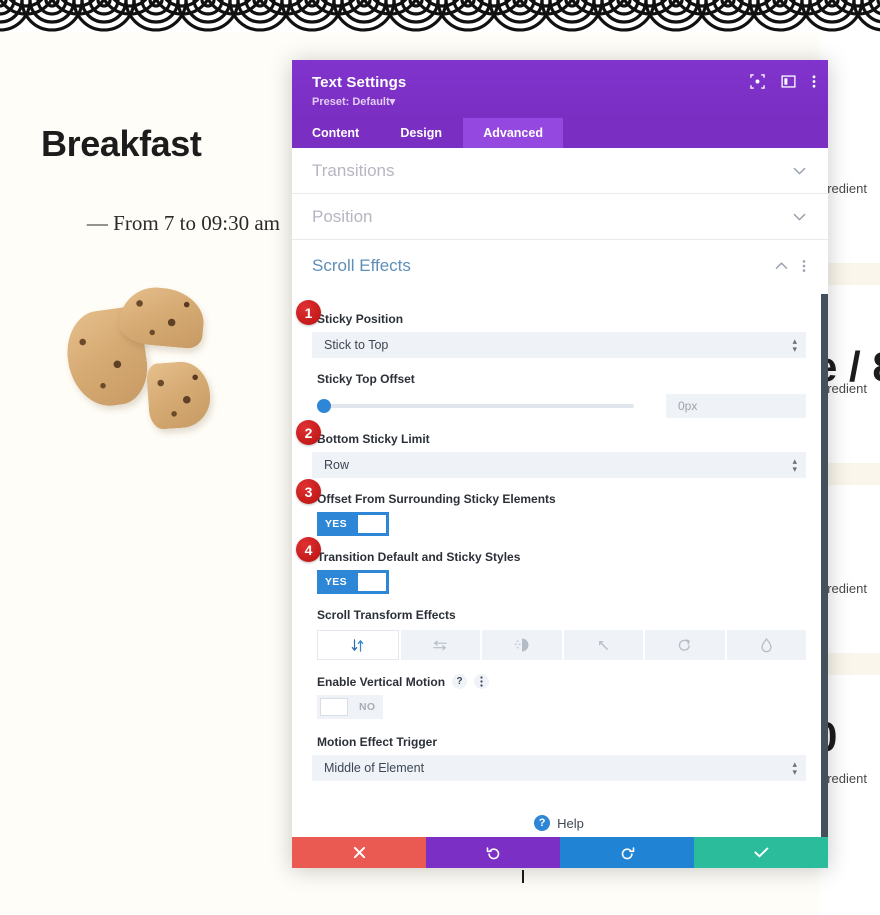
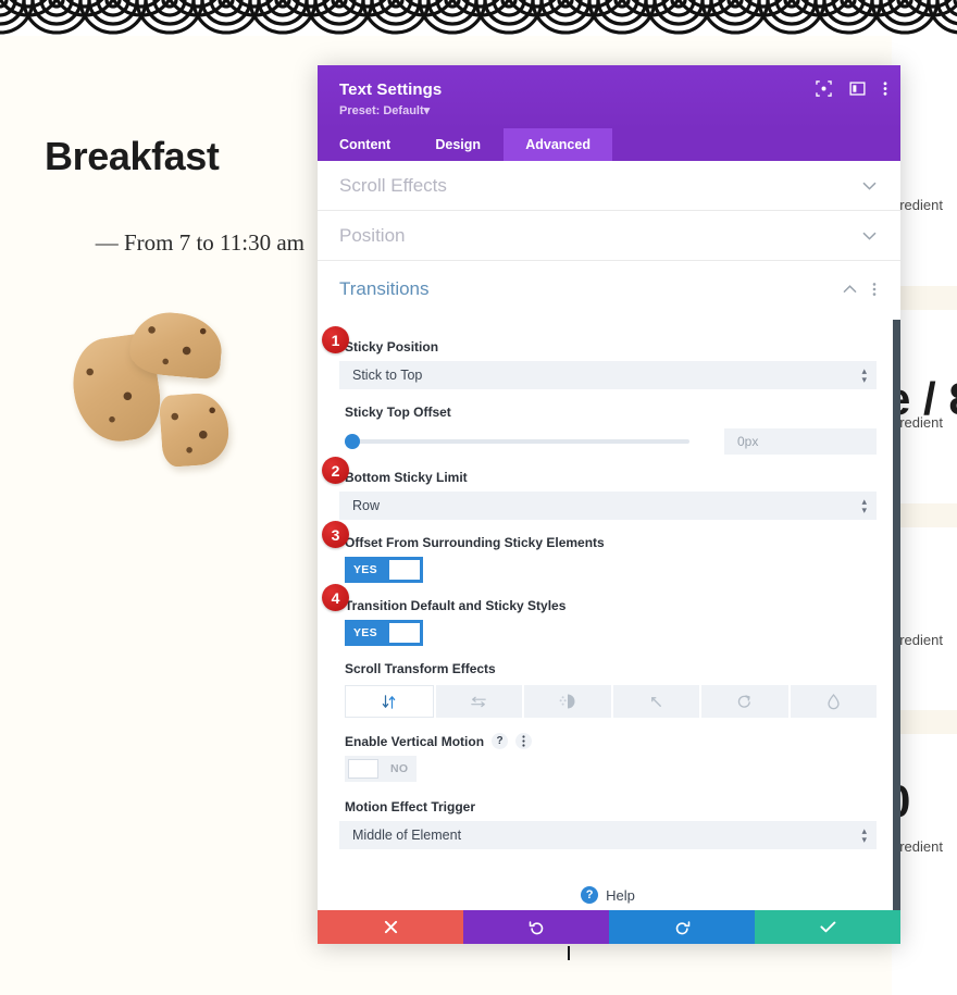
  Breakfast
- — From 7 to 09:30 am
+ — From 7 to 11:30 am
  redient
  redient
  redient
  redient
  Text Settings
  Preset: Default▾
  Content
  Design
  Advanced
- Transitions
+ Scroll Effects
  Position
- Scroll Effects
+ Transitions
  Sticky Position
  Stick to Top
  ▴
  ▾
  Sticky Top Offset
  0px
  Bottom Sticky Limit
  Row
  ▴
  ▾
  Offset From Surrounding Sticky Elements
  YES
  Transition Default and Sticky Styles
  YES
  Scroll Transform Effects
  Enable Vertical Motion
  ?
  NO
  Motion Effect Trigger
  Middle of Element
  ▴
  ▾
  ?
  Help
  1
  2
  3
  4
